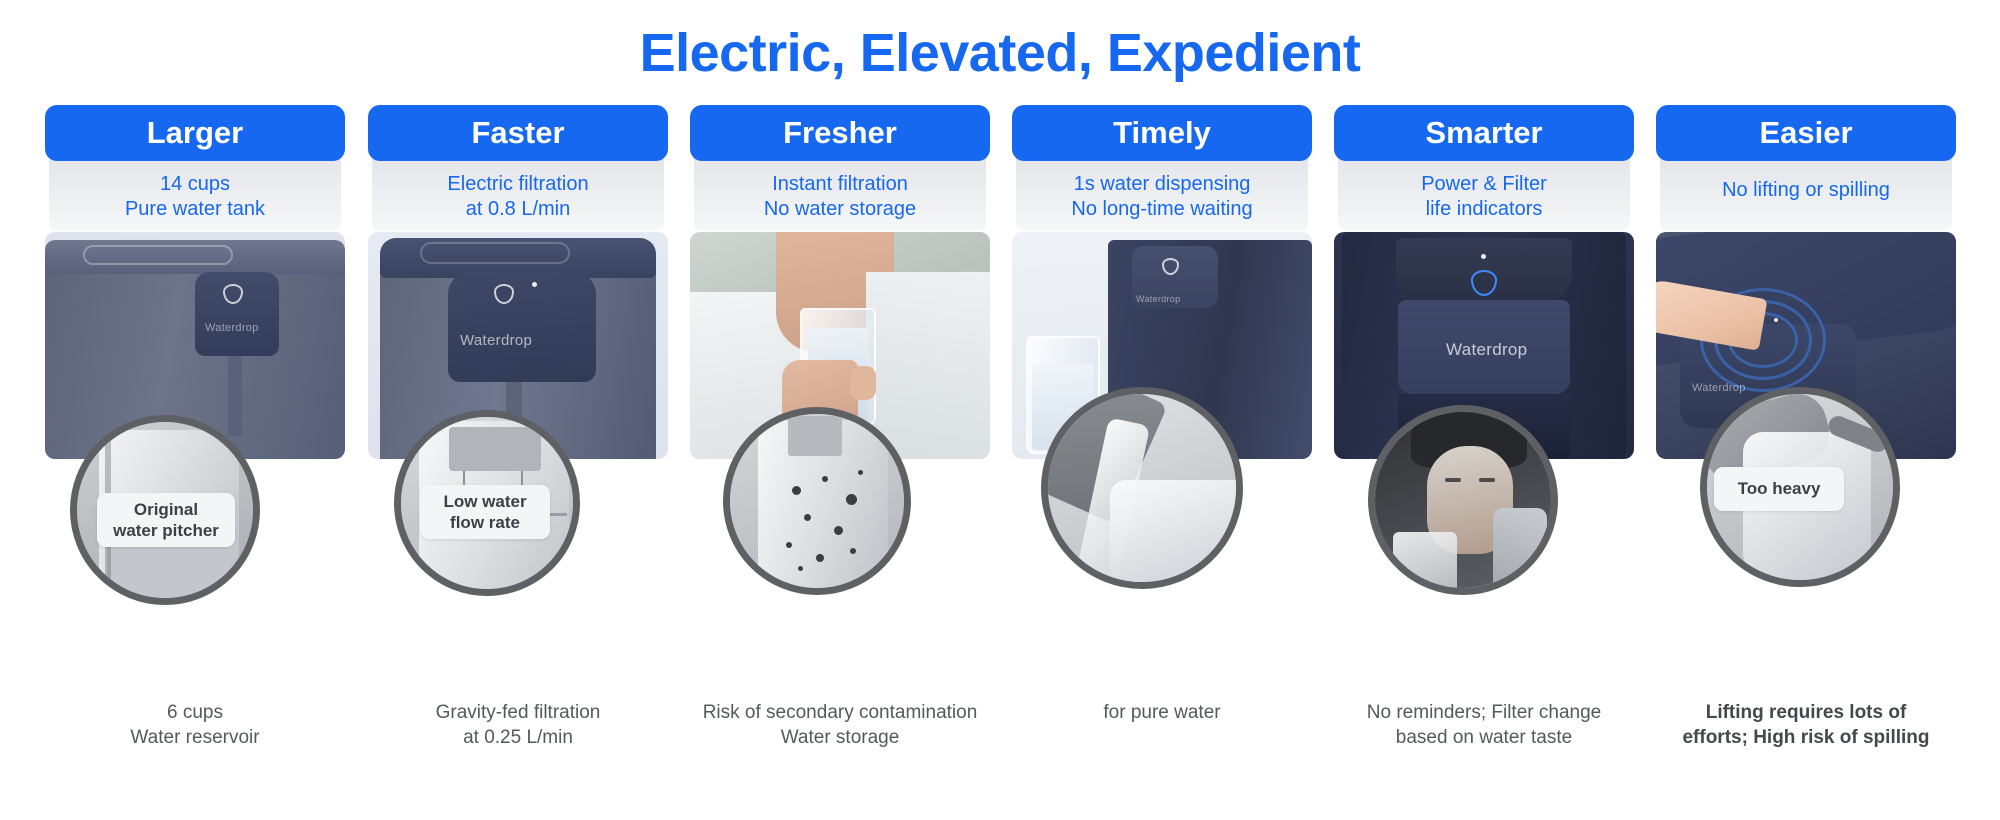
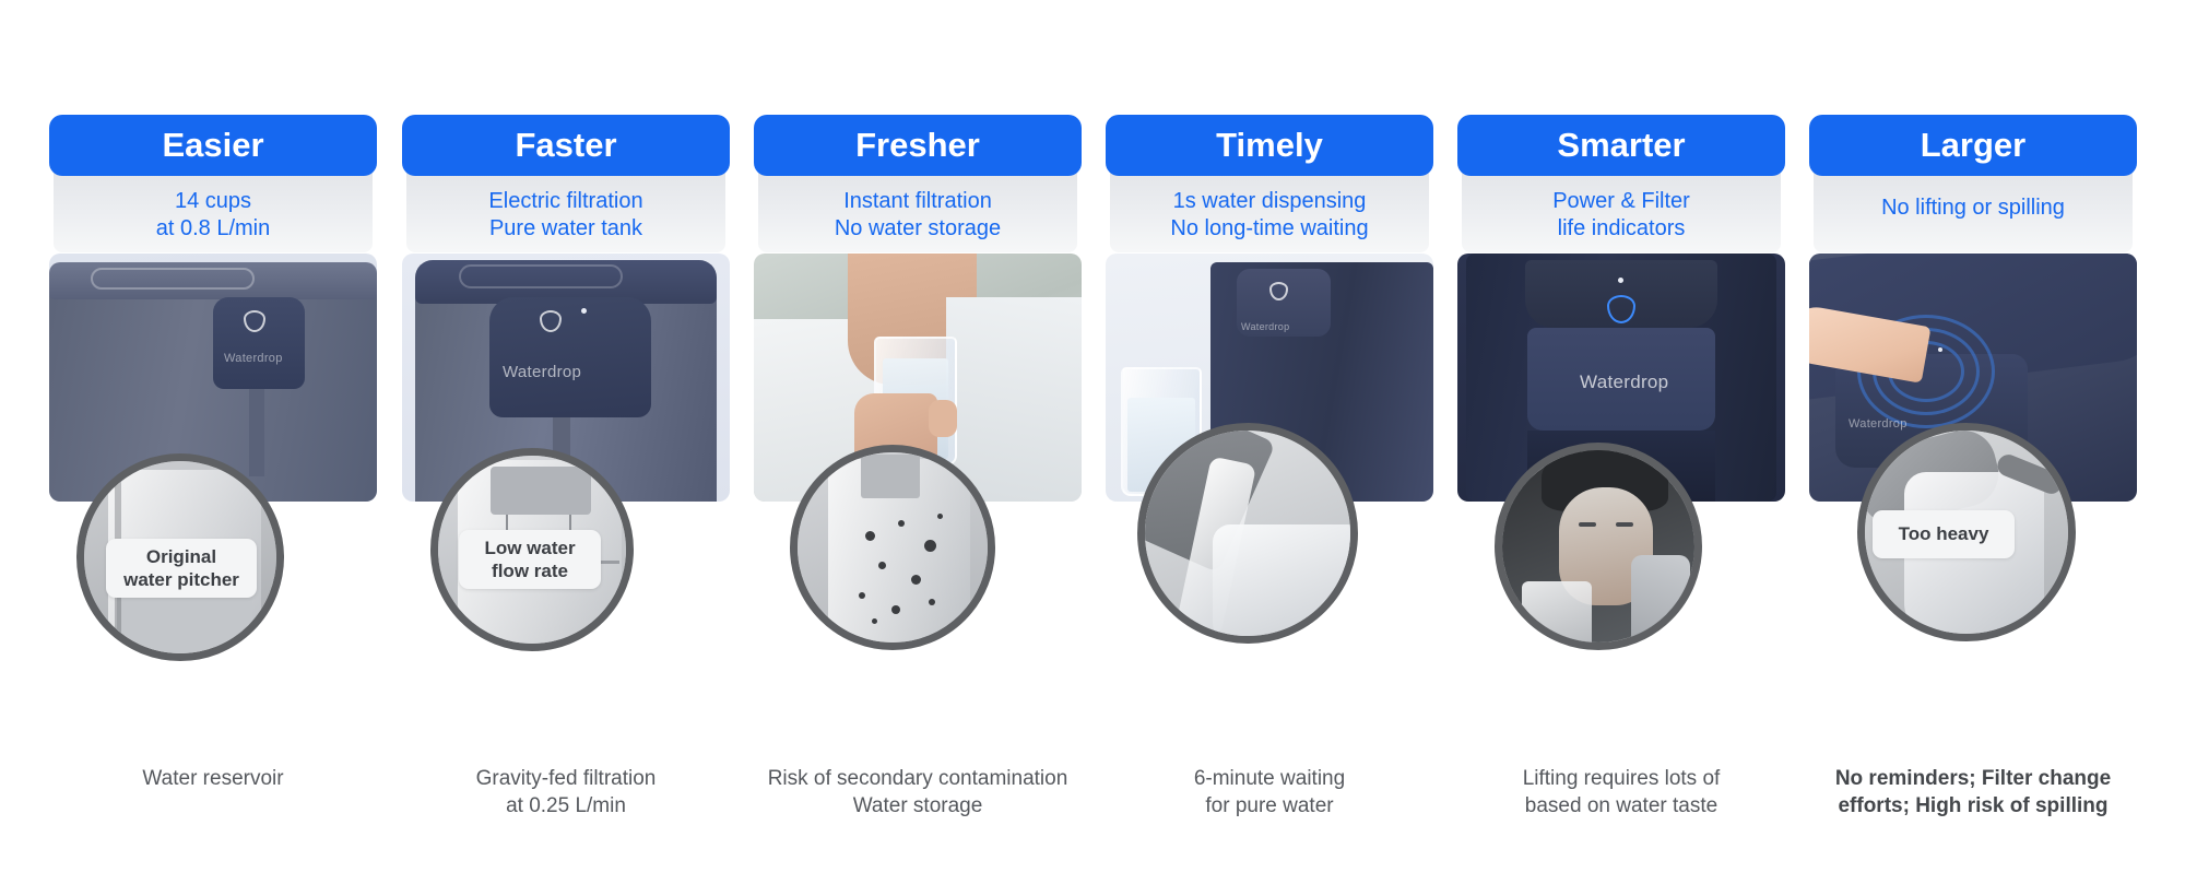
- Electric, Elevated, Expedient
- Larger
+ Easier
  14 cups
- Pure water tank
+ at 0.8 L/min
  Waterdrop
  Original
  water pitcher
- 6 cups
  Water reservoir
  Faster
  Electric filtration
- at 0.8 L/min
+ Pure water tank
  Waterdrop
  Low water
  flow rate
  Gravity-fed filtration
  at 0.25 L/min
  Fresher
  Instant filtration
  No water storage
  Risk of secondary contamination
  Water storage
  Timely
  1s water dispensing
  No long-time waiting
  Waterdrop
+ 6-minute waiting
  for pure water
  Smarter
  Power & Filter
  life indicators
  Waterdrop
- No reminders; Filter change
+ Lifting requires lots of
  based on water taste
- Easier
+ Larger
  No lifting or spilling
  Waterdrop
  Too heavy
- Lifting requires lots of
+ No reminders; Filter change
  efforts; High risk of spilling
